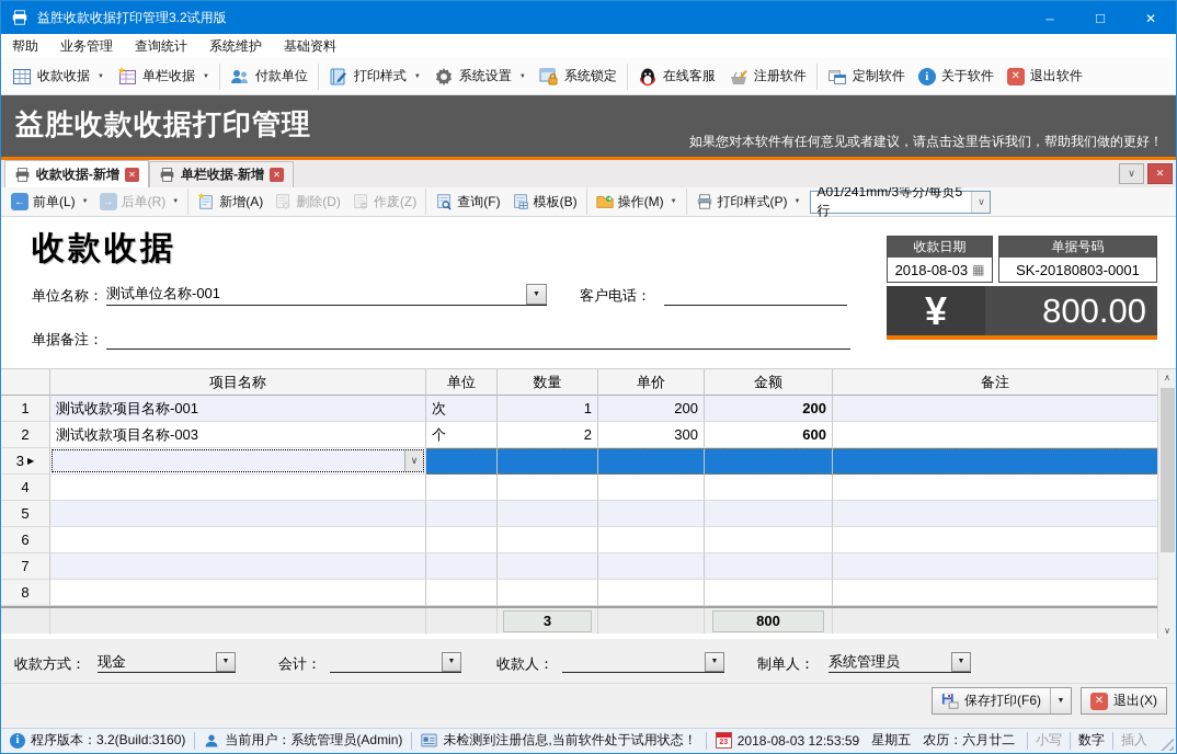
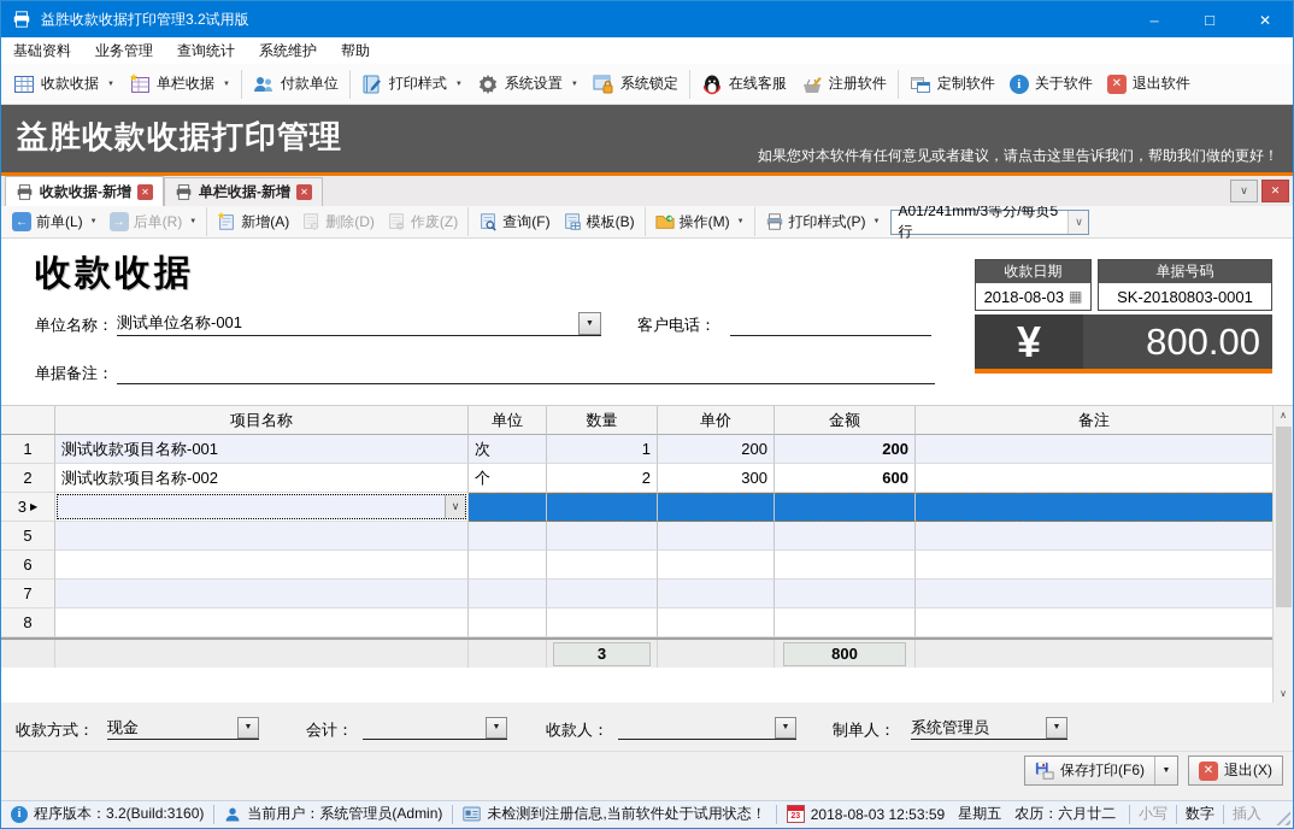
  益胜收款收据打印管理3.2试用版
- 帮助
+ 基础资料
  业务管理
  查询统计
  系统维护
- 基础资料
+ 帮助
  收款收据
  单栏收据
  付款单位
  打印样式
  系统设置
  系统锁定
  在线客服
  注册软件
  定制软件
  i
  关于软件
  退出软件
  益胜收款收据打印管理
  如果您对本软件有任何意见或者建议，请点击这里告诉我们，帮助我们做的更好！
  收款收据-新增
  单栏收据-新增
  ✕
  前单(L)
  后单(R)
  新增(A)
  删除(D)
  作废(Z)
  查询(F)
  模板(B)
  操作(M)
  打印样式(P)
  A01/241mm/3等分/每页5行
  收款收据
  单位名称：
  测试单位名称-001
  客户电话：
  单据备注：
  收款日期
  2018-08-03
  单据号码
  SK-20180803-0001
  ¥
  800.00
  项目名称
  单位
  数量
  单价
  金额
  备注
  1
  测试收款项目名称-001
  次
  1
  200
  200
  2
- 测试收款项目名称-003
+ 测试收款项目名称-002
  个
  2
  300
  600
  3
- 4
  5
  6
  7
  8
  3
  800
  收款方式：
  现金
  会计：
  收款人：
  制单人：
  系统管理员
  保存打印(F6)
  退出(X)
  i
  程序版本：3.2(Build:3160)
  当前用户：系统管理员(Admin)
  未检测到注册信息,当前软件处于试用状态！
  2018-08-03 12:53:59
  星期五
  农历：六月廿二
  小写
  数字
  插入
